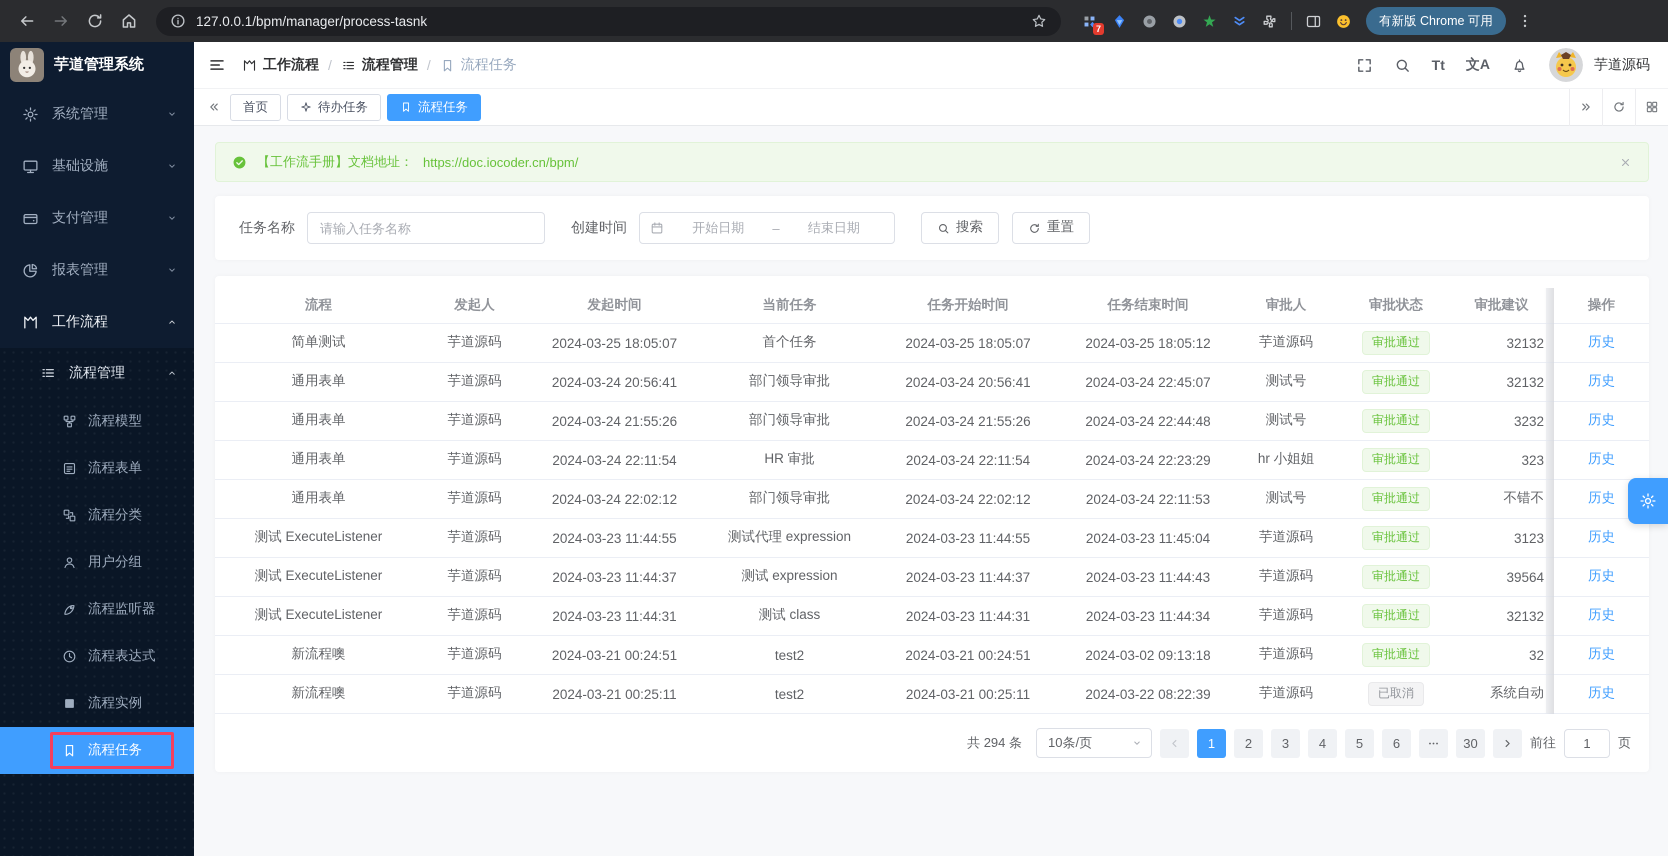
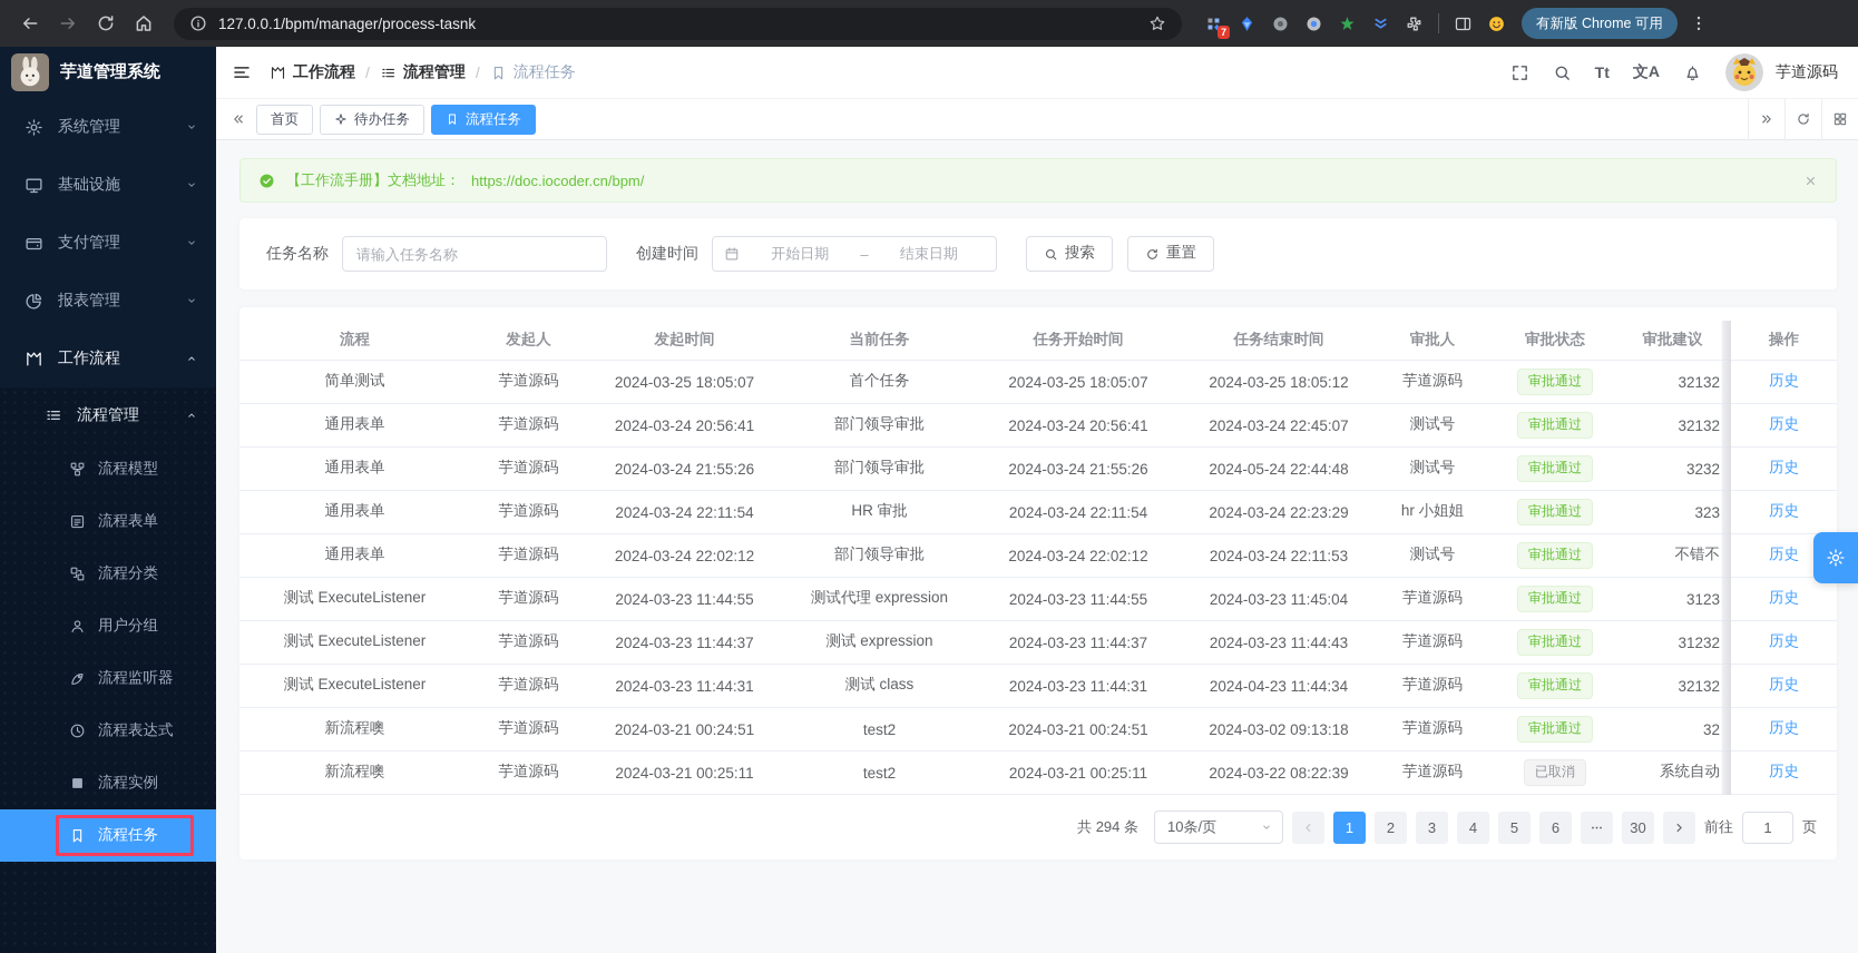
  127.0.0.1/bpm/manager/process-tasnk
  7
  有新版 Chrome 可用
  芋道管理系统
  系统管理
  基础设施
  支付管理
  报表管理
  工作流程
  流程管理
  流程模型
  流程表单
  流程分类
  用户分组
  流程监听器
  流程表达式
  流程实例
  流程任务
  工作流程
  /
  流程管理
  /
  流程任务
  Tt
  文A
  芋道源码
  首页
  待办任务
  流程任务
  【工作流手册】文档地址：
  https://doc.iocoder.cn/bpm/
  任务名称
  请输入任务名称
  创建时间
  开始日期
  –
  结束日期
  搜索
  重置
  流程
  发起人
  发起时间
  当前任务
  任务开始时间
  任务结束时间
  审批人
  审批状态
  审批建议
  操作
  简单测试
  芋道源码
  2024-03-25 18:05:07
  首个任务
  2024-03-25 18:05:07
  2024-03-25 18:05:12
  芋道源码
  审批通过
  32132
  历史
  通用表单
  芋道源码
  2024-03-24 20:56:41
  部门领导审批
  2024-03-24 20:56:41
  2024-03-24 22:45:07
  测试号
  审批通过
  32132
  历史
  通用表单
  芋道源码
  2024-03-24 21:55:26
  部门领导审批
  2024-03-24 21:55:26
- 2024-03-24 22:44:48
+ 2024-05-24 22:44:48
  测试号
  审批通过
  3232
  历史
  通用表单
  芋道源码
  2024-03-24 22:11:54
  HR 审批
  2024-03-24 22:11:54
  2024-03-24 22:23:29
  hr 小姐姐
  审批通过
  323
  历史
  通用表单
  芋道源码
  2024-03-24 22:02:12
  部门领导审批
  2024-03-24 22:02:12
  2024-03-24 22:11:53
  测试号
  审批通过
  不错不
  历史
  测试 ExecuteListener
  芋道源码
  2024-03-23 11:44:55
  测试代理 expression
  2024-03-23 11:44:55
  2024-03-23 11:45:04
  芋道源码
  审批通过
  3123
  历史
  测试 ExecuteListener
  芋道源码
  2024-03-23 11:44:37
  测试 expression
  2024-03-23 11:44:37
  2024-03-23 11:44:43
  芋道源码
  审批通过
- 39564
+ 31232
  历史
  测试 ExecuteListener
  芋道源码
  2024-03-23 11:44:31
  测试 class
  2024-03-23 11:44:31
- 2024-03-23 11:44:34
+ 2024-04-23 11:44:34
  芋道源码
  审批通过
  32132
  历史
  新流程噢
  芋道源码
  2024-03-21 00:24:51
  test2
  2024-03-21 00:24:51
  2024-03-02 09:13:18
  芋道源码
  审批通过
  32
  历史
  新流程噢
  芋道源码
  2024-03-21 00:25:11
  test2
  2024-03-21 00:25:11
  2024-03-22 08:22:39
  芋道源码
  已取消
  系统自动
  历史
  共 294 条
  10条/页
  1
  2
  3
  4
  5
  6
  30
  前往
  1
  页
